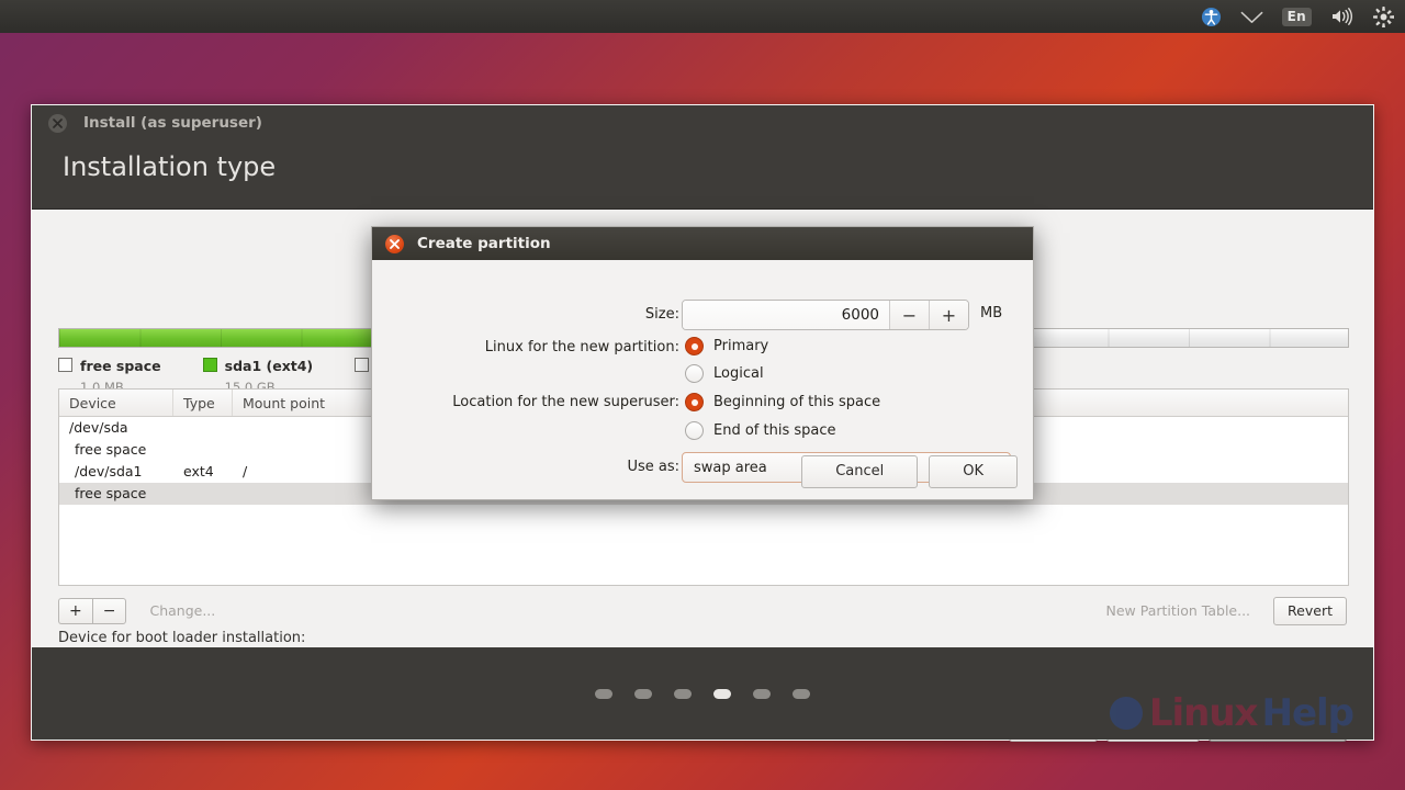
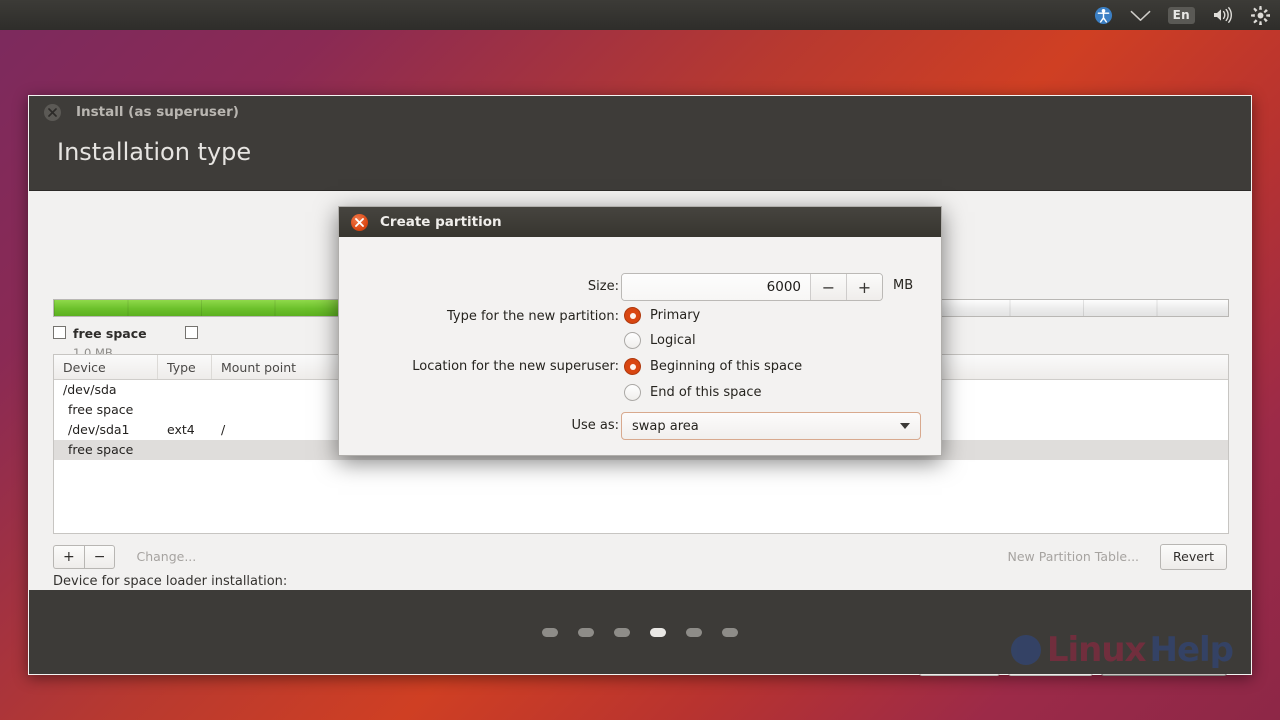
  En
  Install (as superuser)
  Installation type
  free space
  1.0 MB
- sda1 (ext4)
- 15.0 GB
  Device
  Type
  Mount point
  /dev/sda
  free space
  /dev/sda1
  ext4
  /
  free space
  +
  −
  Change...
  New Partition Table...
  Revert
- Device for boot loader installation:
+ Device for space loader installation:
  Linux
  Help
  Create partition
  Size:
  6000
  −
  +
  MB
- Linux for the new partition:
+ Type for the new partition:
  Primary
  Logical
  Location for the new superuser:
  Beginning of this space
  End of this space
  Use as:
  swap area
- Cancel
- OK
